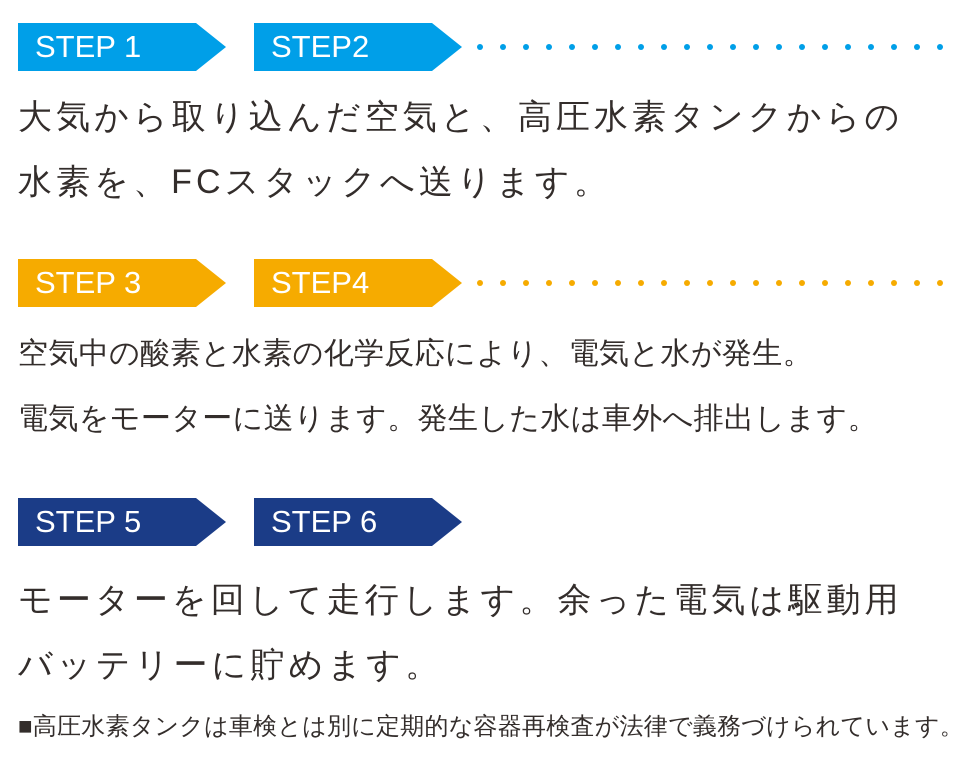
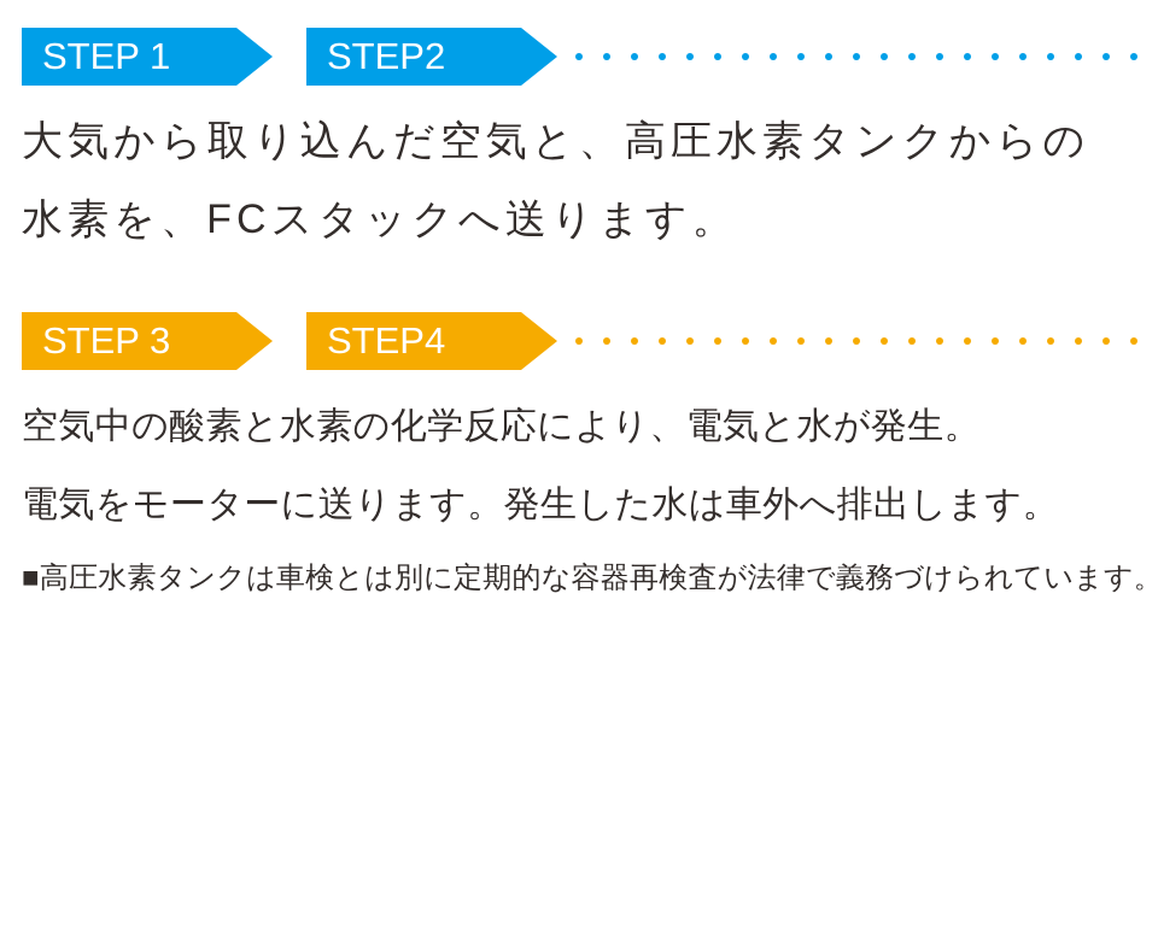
  STEP 1
  STEP2
  大気から取り込んだ空気と、高圧水素タンクからの
  水素を、FCスタックへ送ります。
  STEP 3
  STEP4
  空気中の酸素と水素の化学反応により、電気と水が発生。
  電気をモーターに送ります。発生した水は車外へ排出します。
- STEP 5
- STEP 6
- モーターを回して走行します。余った電気は駆動用
- バッテリーに貯めます。
  ■高圧水素タンクは車検とは別に定期的な容器再検査が法律で義務づけられています。
